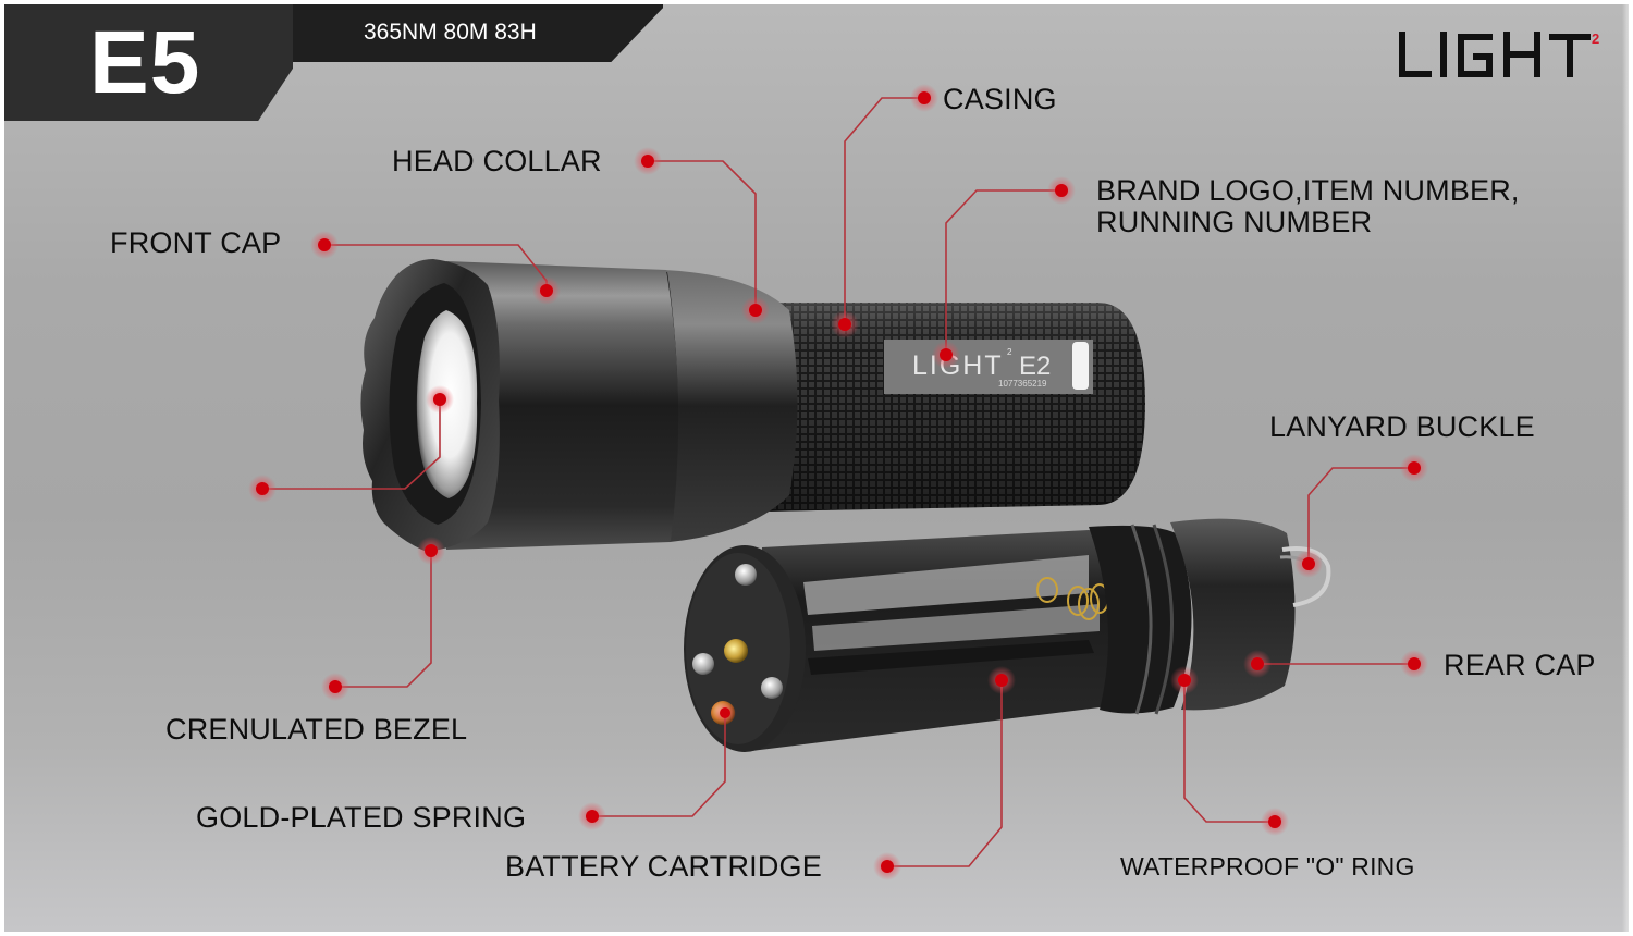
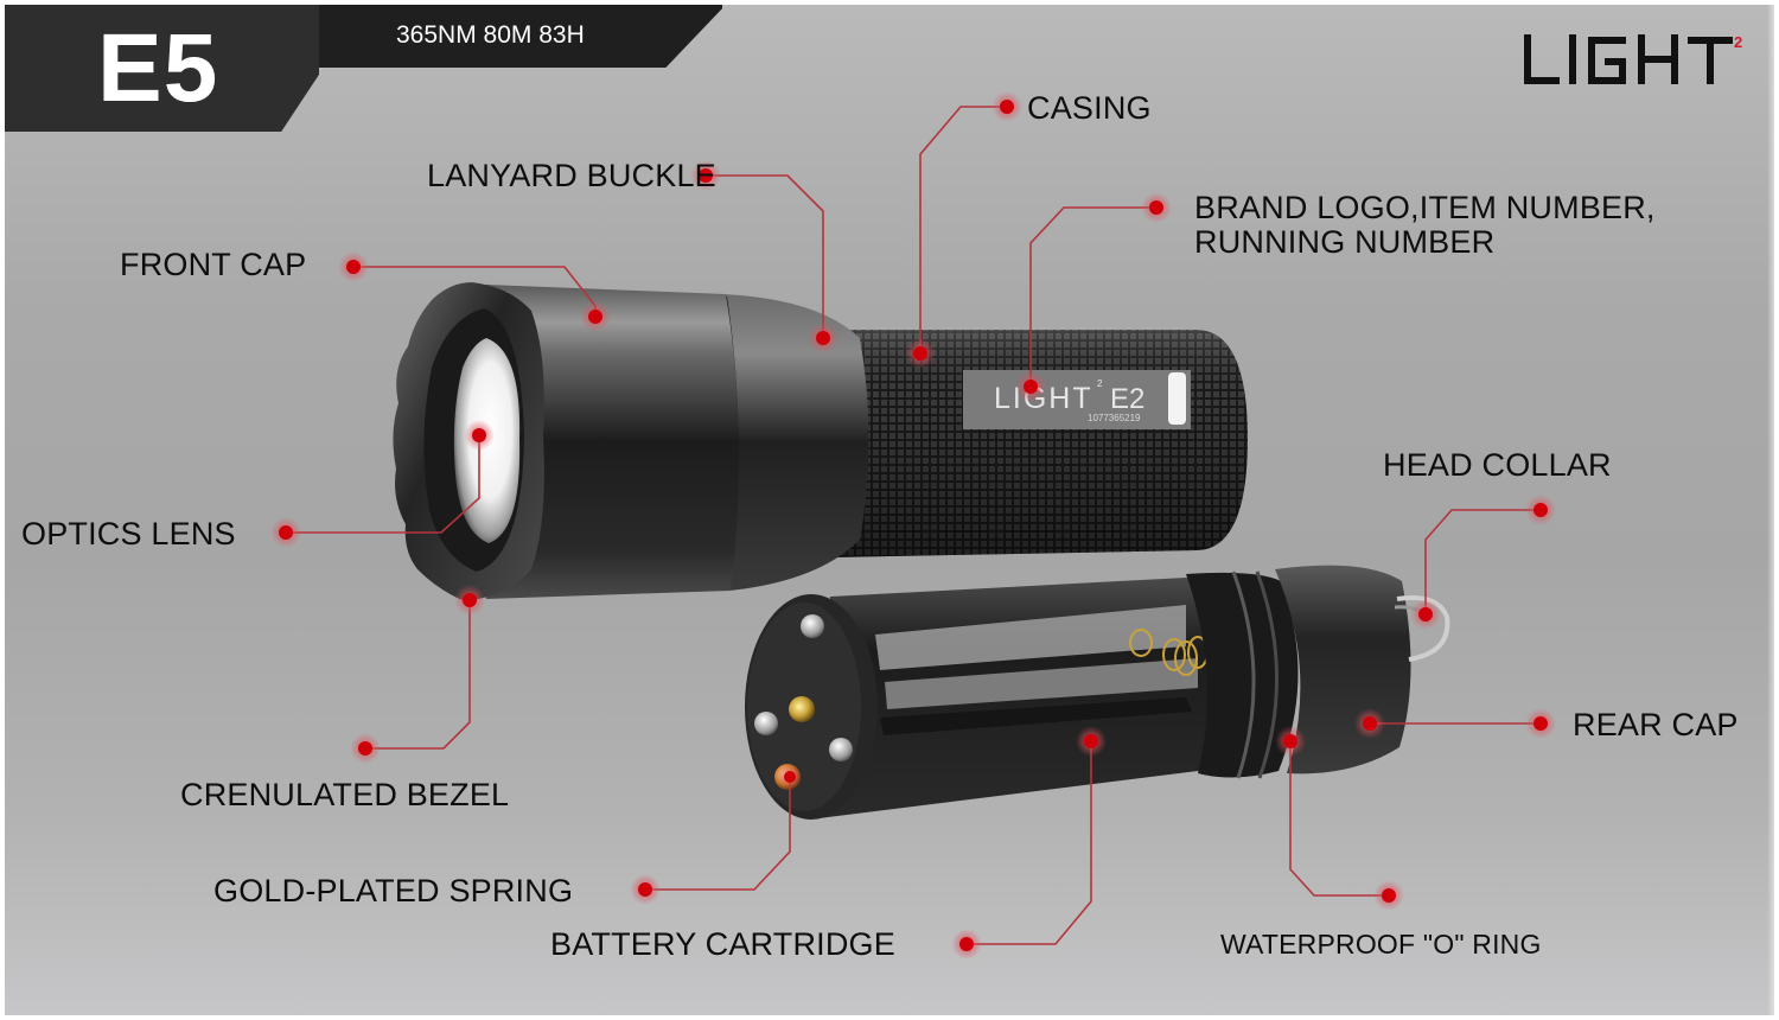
  E5
  365NM 80M 83H
  2
  LIHT
  2
  E2
  1077365219
  CASING
- HEAD COLLAR
+ LANYARD BUCKLE
  BRAND LOGO,ITEM NUMBER,
  RUNNING NUMBER
  FRONT CAP
- LANYARD BUCKLE
+ HEAD COLLAR
+ OPTICS LENS
  REAR CAP
  CRENULATED BEZEL
  GOLD-PLATED SPRING
  BATTERY CARTRIDGE
  WATERPROOF "O" RING
